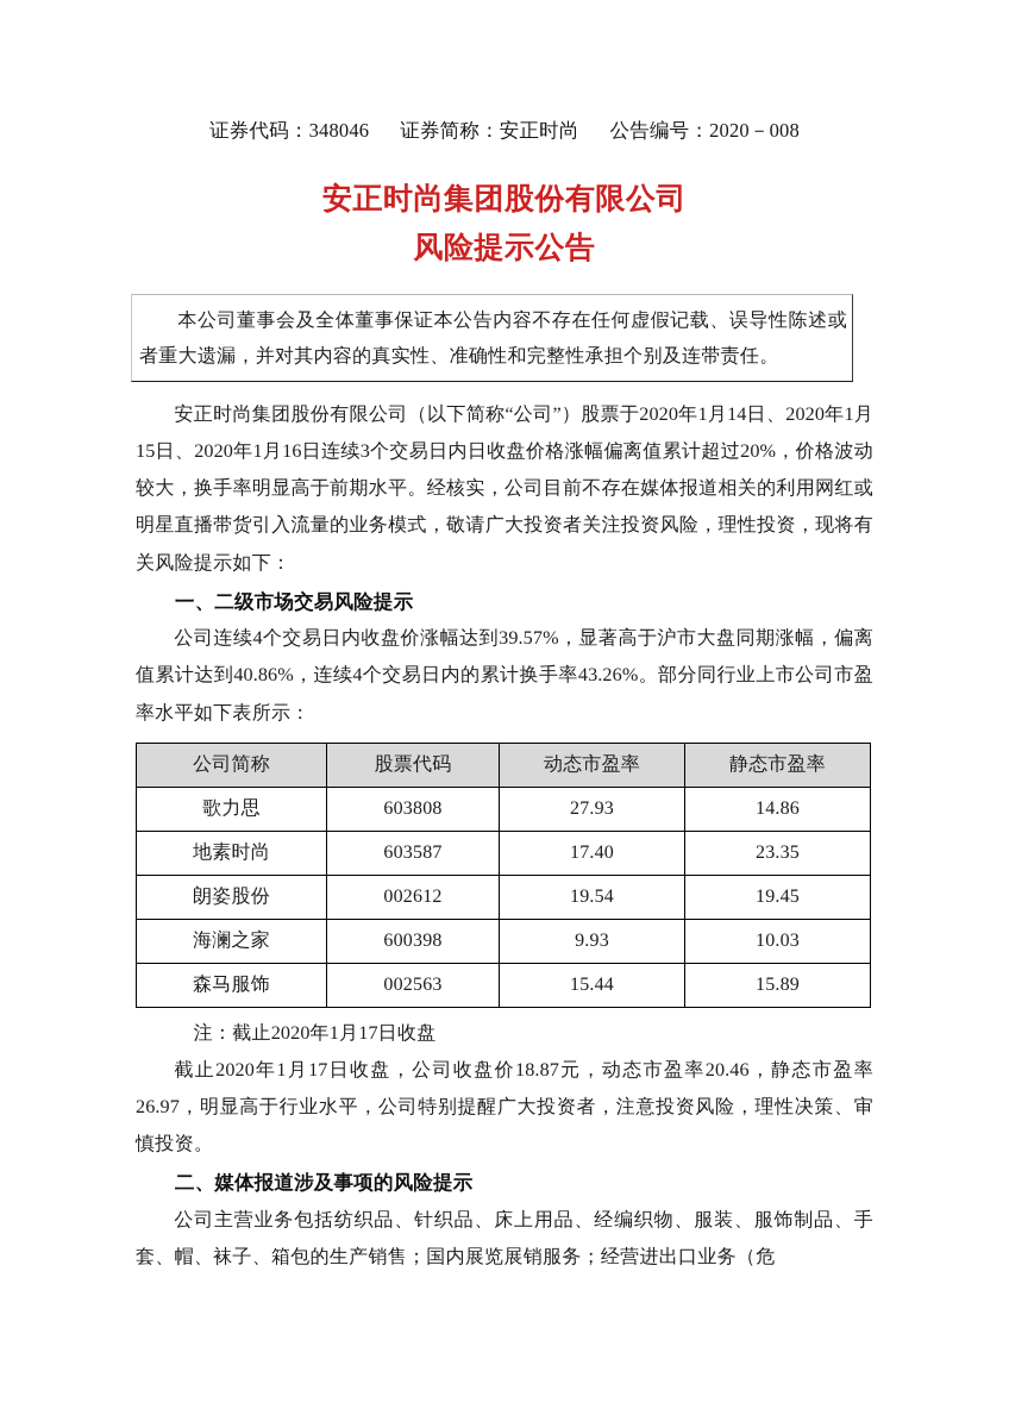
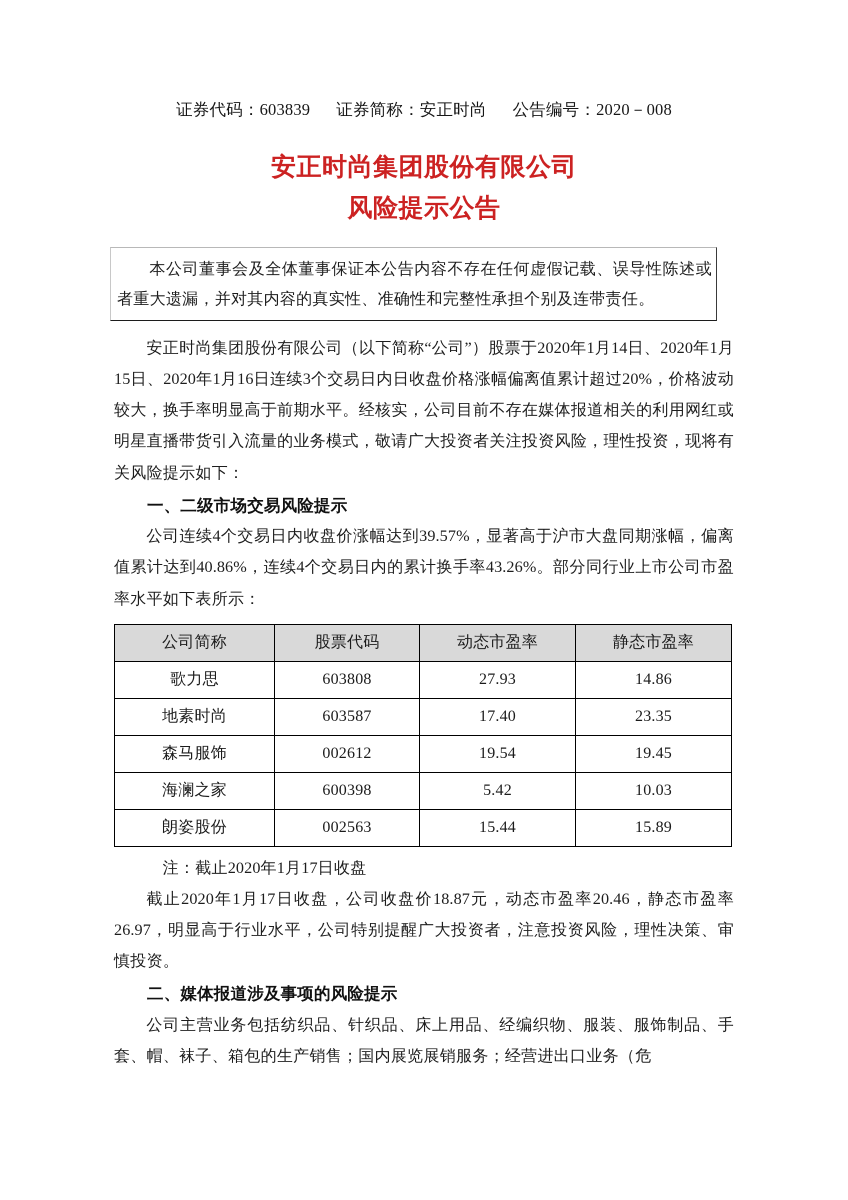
- 证券代码：348046 证券简称：安正时尚 公告编号：2020－008
+ 证券代码：603839 证券简称：安正时尚 公告编号：2020－008
  安正时尚集团股份有限公司
  风险提示公告
  本公司董事会及全体董事保证本公告内容不存在任何虚假记载、误导性陈述或者重大遗漏，并对其内容的真实性、准确性和完整性承担个别及连带责任。
  安正时尚集团股份有限公司（以下简称“公司”）股票于2020年1月14日、2020年1月15日、2020年1月16日连续3个交易日内日收盘价格涨幅偏离值累计超过20%，价格波动较大，换手率明显高于前期水平。经核实，公司目前不存在媒体报道相关的利用网红或明星直播带货引入流量的业务模式，敬请广大投资者关注投资风险，理性投资，现将有关风险提示如下：
  一、二级市场交易风险提示
  公司连续4个交易日内收盘价涨幅达到39.57%，显著高于沪市大盘同期涨幅，偏离值累计达到40.86%，连续4个交易日内的累计换手率43.26%。部分同行业上市公司市盈率水平如下表所示：
  公司简称	股票代码	动态市盈率	静态市盈率
  歌力思	603808	27.93	14.86
  地素时尚	603587	17.40	23.35
- 朗姿股份	002612	19.54	19.45
+ 森马服饰	002612	19.54	19.45
- 海澜之家	600398	9.93	10.03
+ 海澜之家	600398	5.42	10.03
- 森马服饰	002563	15.44	15.89
+ 朗姿股份	002563	15.44	15.89
  注：截止2020年1月17日收盘
  截止2020年1月17日收盘，公司收盘价18.87元，动态市盈率20.46，静态市盈率26.97，明显高于行业水平，公司特别提醒广大投资者，注意投资风险，理性决策、审慎投资。
  二、媒体报道涉及事项的风险提示
  公司主营业务包括纺织品、针织品、床上用品、经编织物、服装、服饰制品、手套、帽、袜子、箱包的生产销售；国内展览展销服务；经营进出口业务（危
